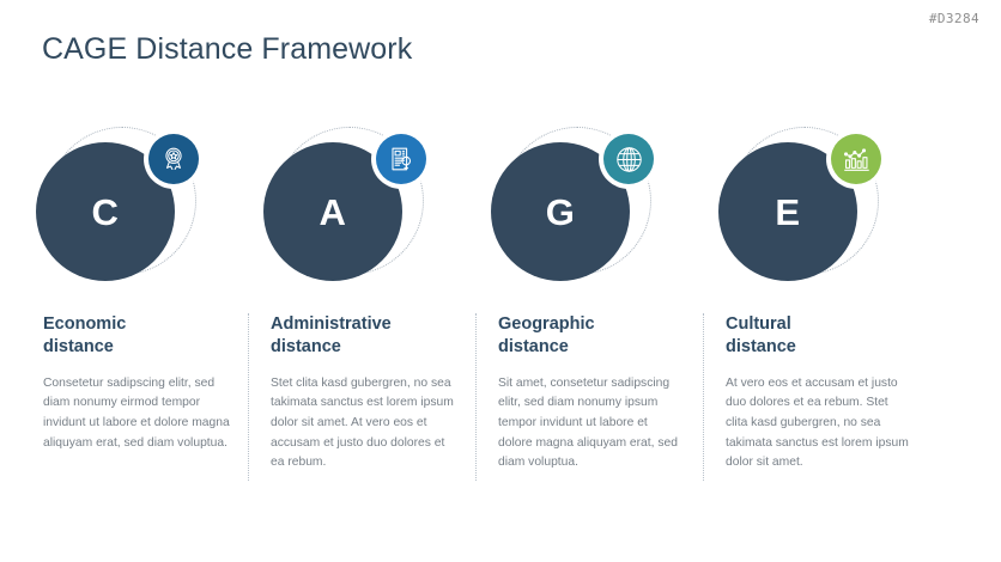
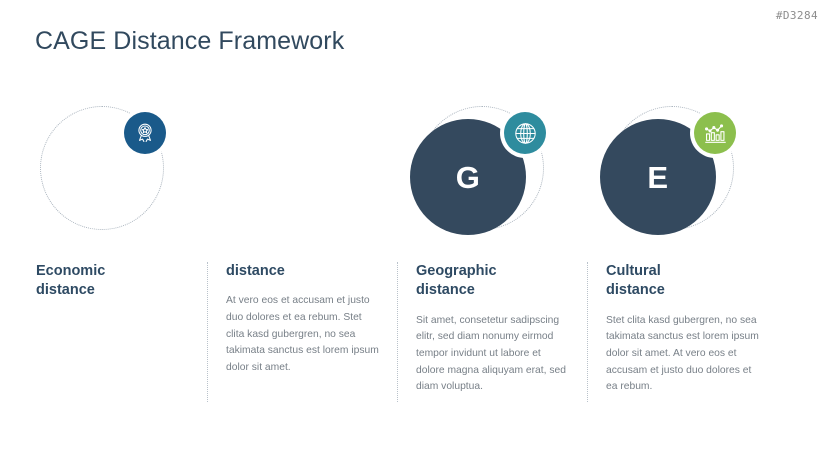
  #D3284
  CAGE Distance Framework
- C
  Economic
  distance
- Consetetur sadipscing elitr, sed diam nonumy eirmod tempor invidunt ut labore et dolore magna aliquyam erat, sed diam voluptua.
- A
- Administrative
  distance
- Stet clita kasd gubergren, no sea takimata sanctus est lorem ipsum dolor sit amet. At vero eos et accusam et justo duo dolores et ea rebum.
+ At vero eos et accusam et justo duo dolores et ea rebum. Stet clita kasd gubergren, no sea takimata sanctus est lorem ipsum dolor sit amet.
  G
  Geographic
  distance
- Sit amet, consetetur sadipscing elitr, sed diam nonumy ipsum tempor invidunt ut labore et dolore magna aliquyam erat, sed diam voluptua.
+ Sit amet, consetetur sadipscing elitr, sed diam nonumy eirmod tempor invidunt ut labore et dolore magna aliquyam erat, sed diam voluptua.
  E
  Cultural
  distance
- At vero eos et accusam et justo duo dolores et ea rebum. Stet clita kasd gubergren, no sea takimata sanctus est lorem ipsum dolor sit amet.
+ Stet clita kasd gubergren, no sea takimata sanctus est lorem ipsum dolor sit amet. At vero eos et accusam et justo duo dolores et ea rebum.
